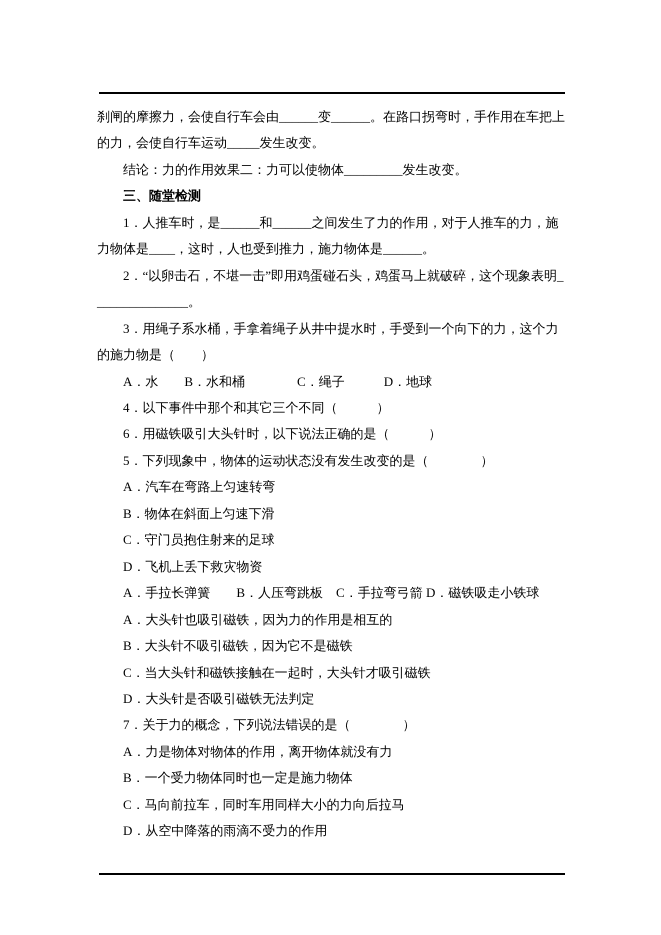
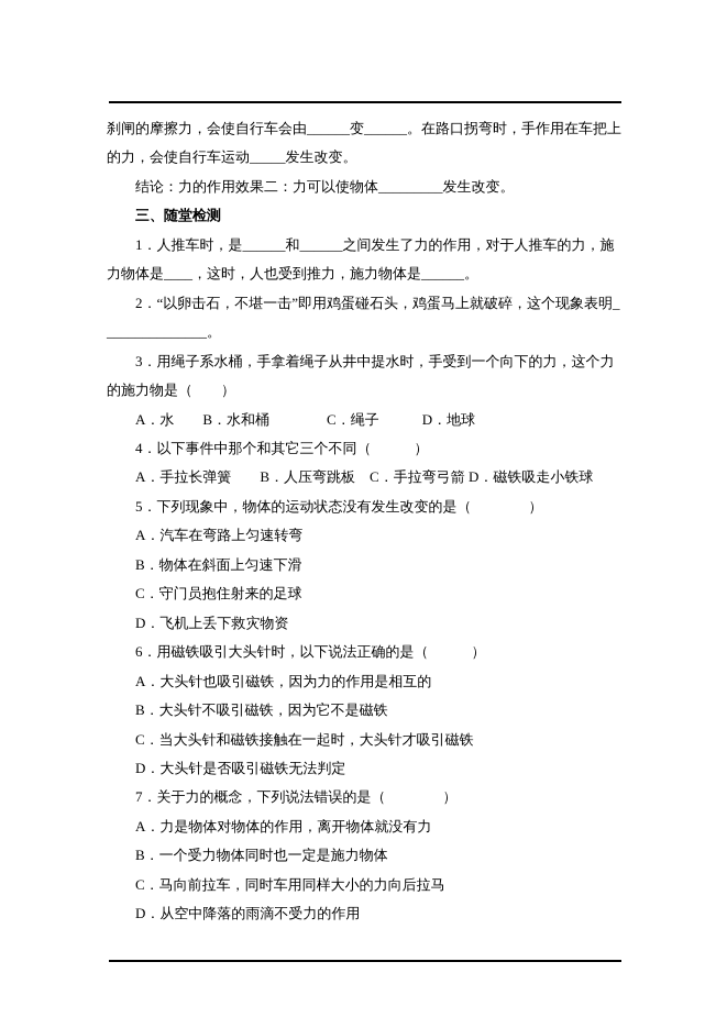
  刹闸的摩擦力，会使自行车会由______变______。在路口拐弯时，手作用在车把上的力，会使自行车运动_____发生改变。
  结论：力的作用效果二：力可以使物体_________发生改变。
  三、随堂检测
  1．人推车时，是______和______之间发生了力的作用，对于人推车的力，施力物体是____，这时，人也受到推力，施力物体是______。
  2．“以卵击石，不堪一击”即用鸡蛋碰石头，鸡蛋马上就破碎，这个现象表明_______________。
  3．用绳子系水桶，手拿着绳子从井中提水时，手受到一个向下的力，这个力的施力物是（ ）
  A．水 B．水和桶 C．绳子 D．地球
  4．以下事件中那个和其它三个不同（ ）
- 6．用磁铁吸引大头针时，以下说法正确的是（ ）
+ A．手拉长弹簧 B．人压弯跳板 C．手拉弯弓箭 D．磁铁吸走小铁球
  5．下列现象中，物体的运动状态没有发生改变的是（ ）
  A．汽车在弯路上匀速转弯
  B．物体在斜面上匀速下滑
  C．守门员抱住射来的足球
  D．飞机上丢下救灾物资
- A．手拉长弹簧 B．人压弯跳板 C．手拉弯弓箭 D．磁铁吸走小铁球
+ 6．用磁铁吸引大头针时，以下说法正确的是（ ）
  A．大头针也吸引磁铁，因为力的作用是相互的
  B．大头针不吸引磁铁，因为它不是磁铁
  C．当大头针和磁铁接触在一起时，大头针才吸引磁铁
  D．大头针是否吸引磁铁无法判定
  7．关于力的概念，下列说法错误的是（ ）
  A．力是物体对物体的作用，离开物体就没有力
  B．一个受力物体同时也一定是施力物体
  C．马向前拉车，同时车用同样大小的力向后拉马
  D．从空中降落的雨滴不受力的作用
